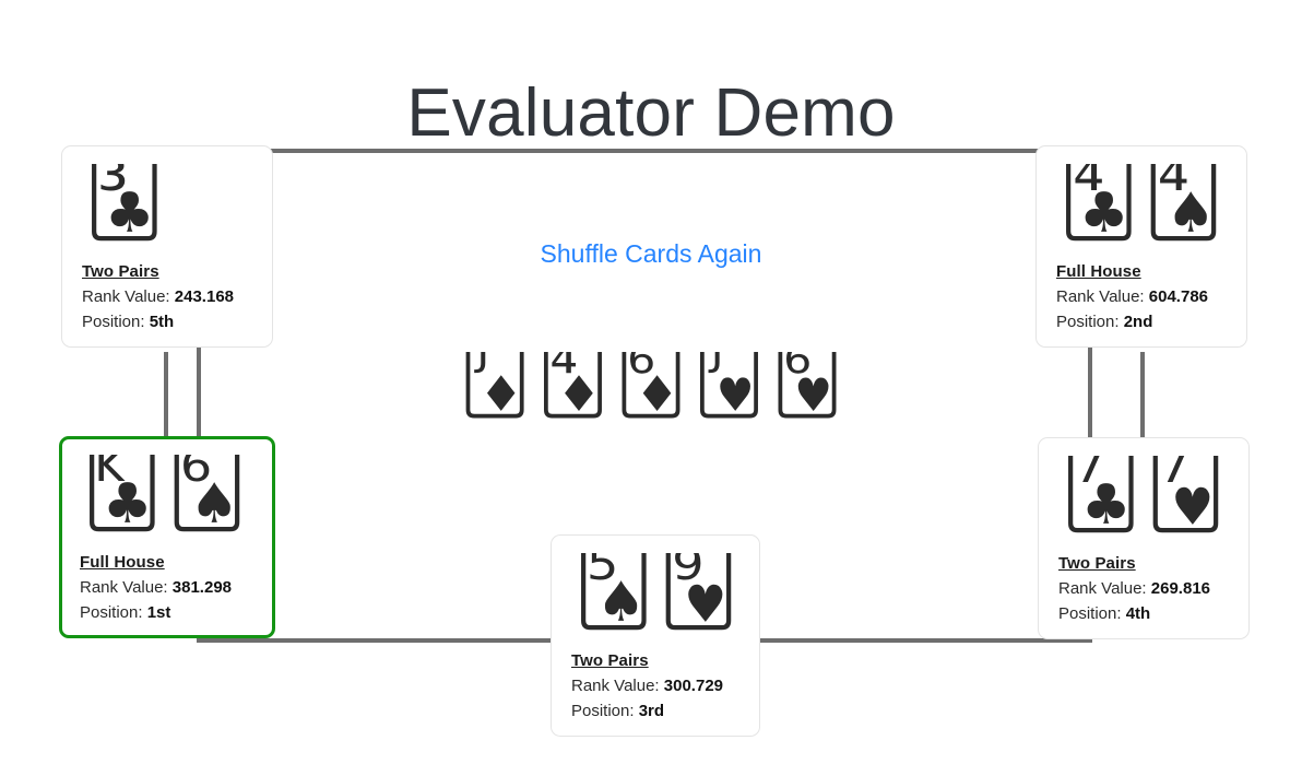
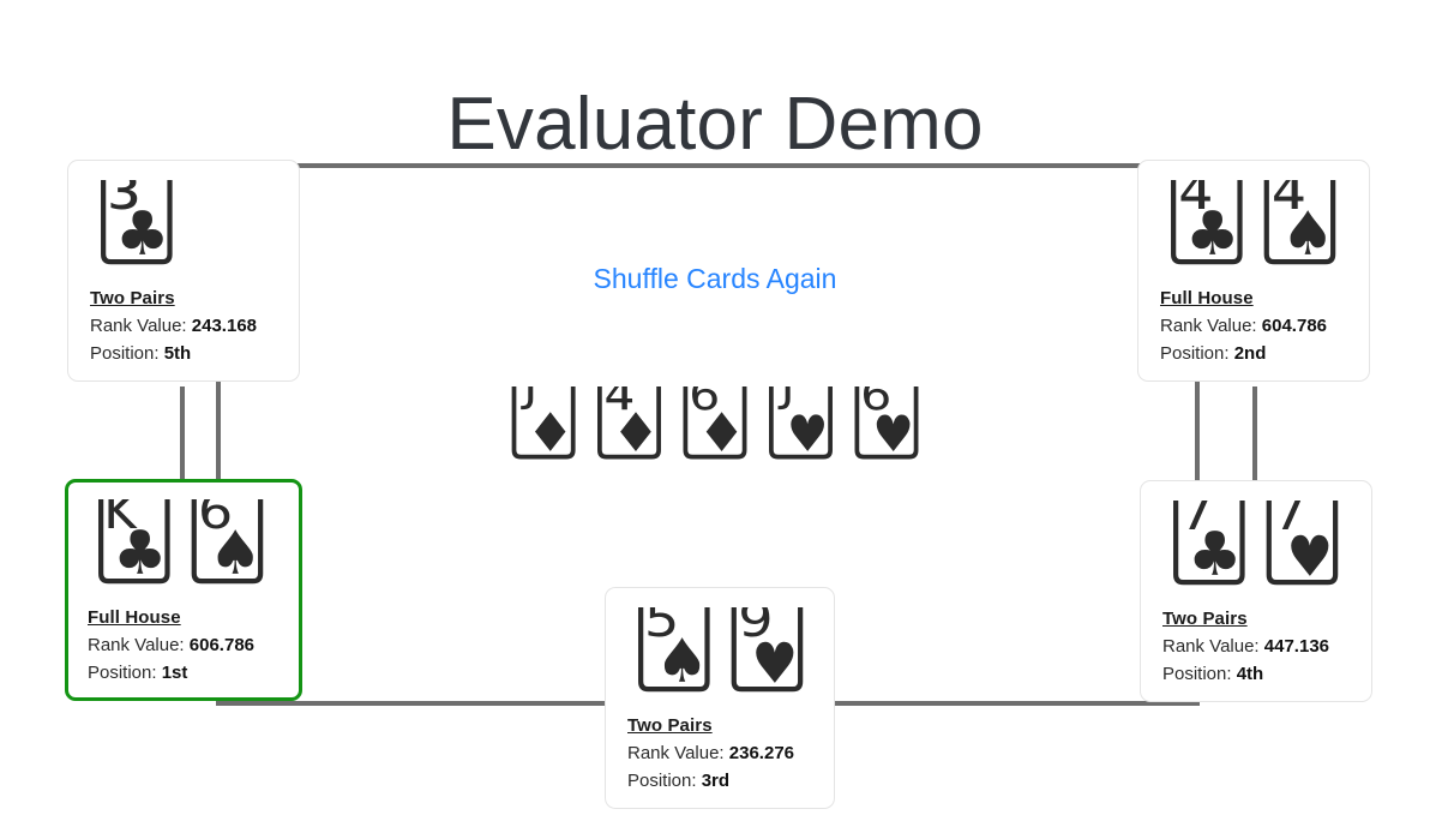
  Evaluator Demo
  Shuffle Cards Again
  🃋
  🃄
  🃆
  🂻
  🂶
  🃓
  Two Pairs
  Rank Value: 243.168
  Position: 5th
  🃞
  🂦
  Full House
- Rank Value: 381.298
+ Rank Value: 606.786
  Position: 1st
  🃔
  🂤
  Full House
  Rank Value: 604.786
  Position: 2nd
  🃗
  🂷
  Two Pairs
- Rank Value: 269.816
+ Rank Value: 447.136
  Position: 4th
  🂥
  🂹
  Two Pairs
- Rank Value: 300.729
+ Rank Value: 236.276
  Position: 3rd
